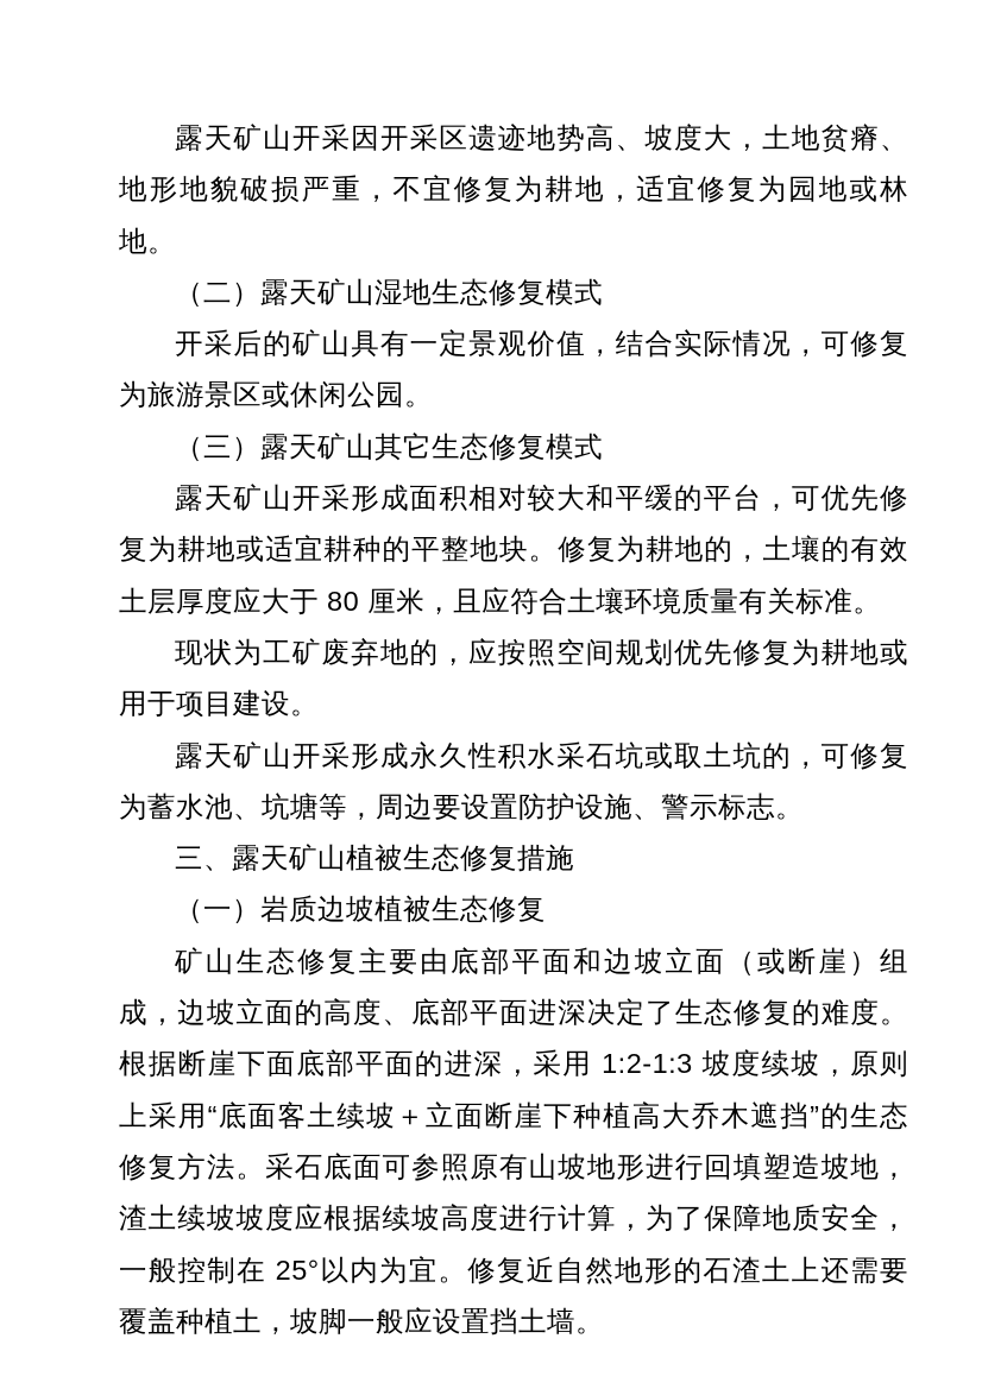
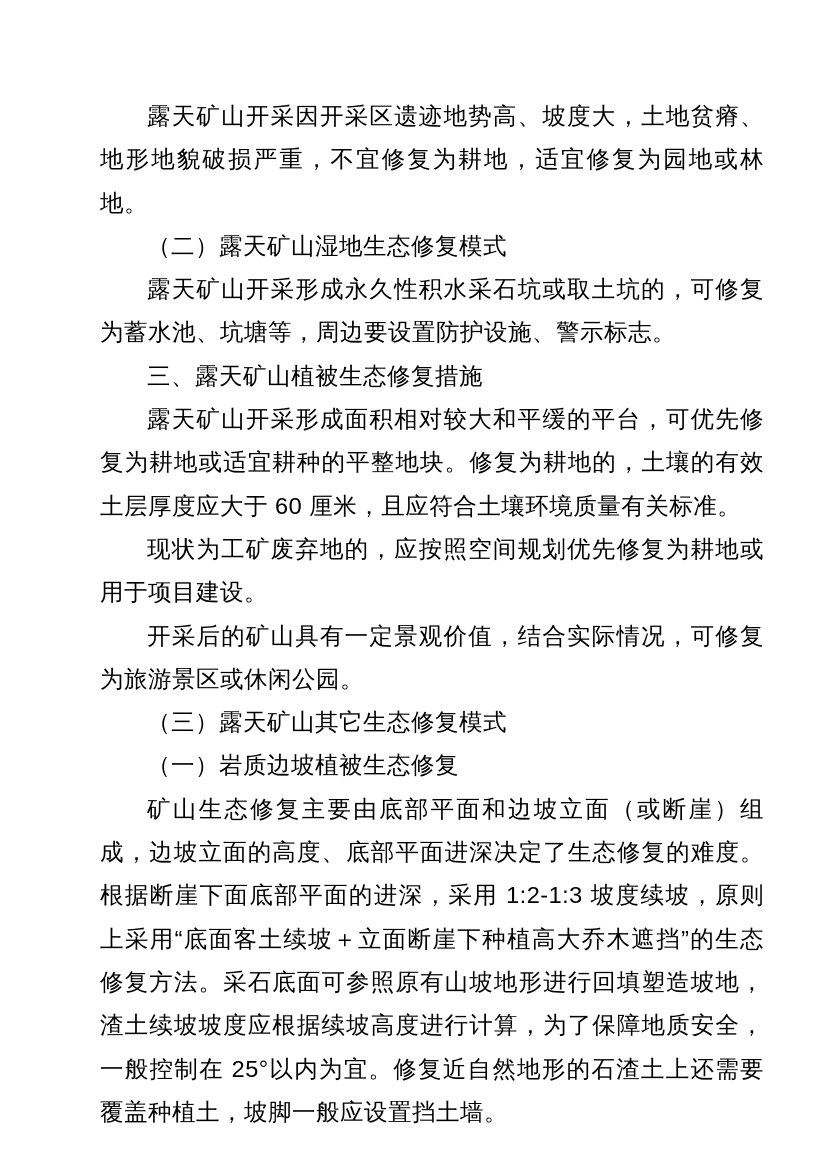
  露天矿山开采因开采区遗迹地势高、坡度大，土地贫瘠、地形地貌破损严重，不宜修复为耕地，适宜修复为园地或林地。
  （二）露天矿山湿地生态修复模式
- 开采后的矿山具有一定景观价值，结合实际情况，可修复为旅游景区或休闲公园。
+ 露天矿山开采形成永久性积水采石坑或取土坑的，可修复为蓄水池、坑塘等，周边要设置防护设施、警示标志。
- （三）露天矿山其它生态修复模式
+ 三、露天矿山植被生态修复措施
- 露天矿山开采形成面积相对较大和平缓的平台，可优先修复为耕地或适宜耕种的平整地块。修复为耕地的，土壤的有效土层厚度应大于 80 厘米，且应符合土壤环境质量有关标准。
+ 露天矿山开采形成面积相对较大和平缓的平台，可优先修复为耕地或适宜耕种的平整地块。修复为耕地的，土壤的有效土层厚度应大于 60 厘米，且应符合土壤环境质量有关标准。
  现状为工矿废弃地的，应按照空间规划优先修复为耕地或用于项目建设。
- 露天矿山开采形成永久性积水采石坑或取土坑的，可修复为蓄水池、坑塘等，周边要设置防护设施、警示标志。
+ 开采后的矿山具有一定景观价值，结合实际情况，可修复为旅游景区或休闲公园。
- 三、露天矿山植被生态修复措施
+ （三）露天矿山其它生态修复模式
  （一）岩质边坡植被生态修复
  矿山生态修复主要由底部平面和边坡立面（或断崖）组成，边坡立面的高度、底部平面进深决定了生态修复的难度。根据断崖下面底部平面的进深，采用 1:2-1:3 坡度续坡，原则上采用“底面客土续坡＋立面断崖下种植高大乔木遮挡”的生态修复方法。采石底面可参照原有山坡地形进行回填塑造坡地，渣土续坡坡度应根据续坡高度进行计算，为了保障地质安全，一般控制在 25°以内为宜。修复近自然地形的石渣土上还需要覆盖种植土，坡脚一般应设置挡土墙。
